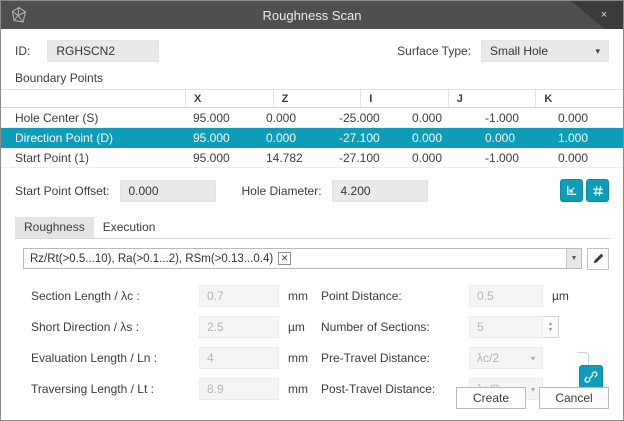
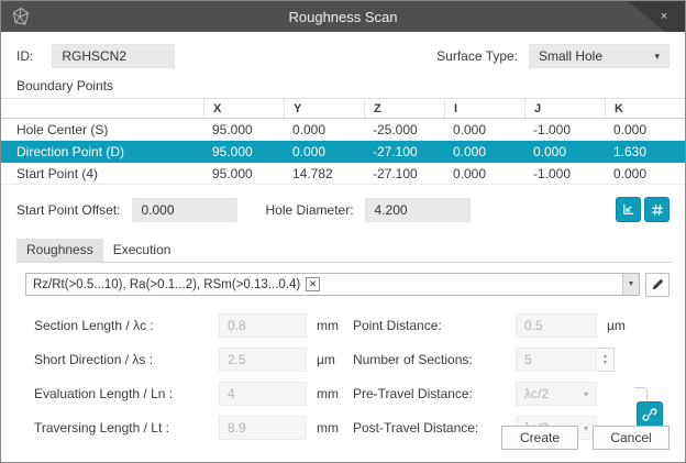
  Roughness Scan
  ×
  ID:
  RGHSCN2
  Surface Type:
  Small Hole
  ▾
  Boundary Points
  X
+ Y
  Z
  I
  J
  K
  Hole Center (S)
  95.000
  0.000
  -25.000
  0.000
  -1.000
  0.000
  Direction Point (D)
  95.000
  0.000
  -27.100
  0.000
  0.000
- 1.000
+ 1.630
- Start Point (1)
+ Start Point (4)
  95.000
  14.782
  -27.100
  0.000
  -1.000
  0.000
  Start Point Offset:
  0.000
  Hole Diameter:
  4.200
  Roughness
  Execution
  Rz/Rt(>0.5...10), Ra(>0.1...2), RSm(>0.13...0.4)
  ✕
  Section Length / λc :
- 0.7
+ 0.8
  mm
  Short Direction / λs :
  2.5
  µm
  Evaluation Length / Ln :
  4
  mm
  Traversing Length / Lt :
  8.9
  mm
  Point Distance:
  0.5
  µm
  Number of Sections:
  5
  Pre-Travel Distance:
  λc/2
  ▾
  Post-Travel Distance:
  ▾
  Create
  Cancel
